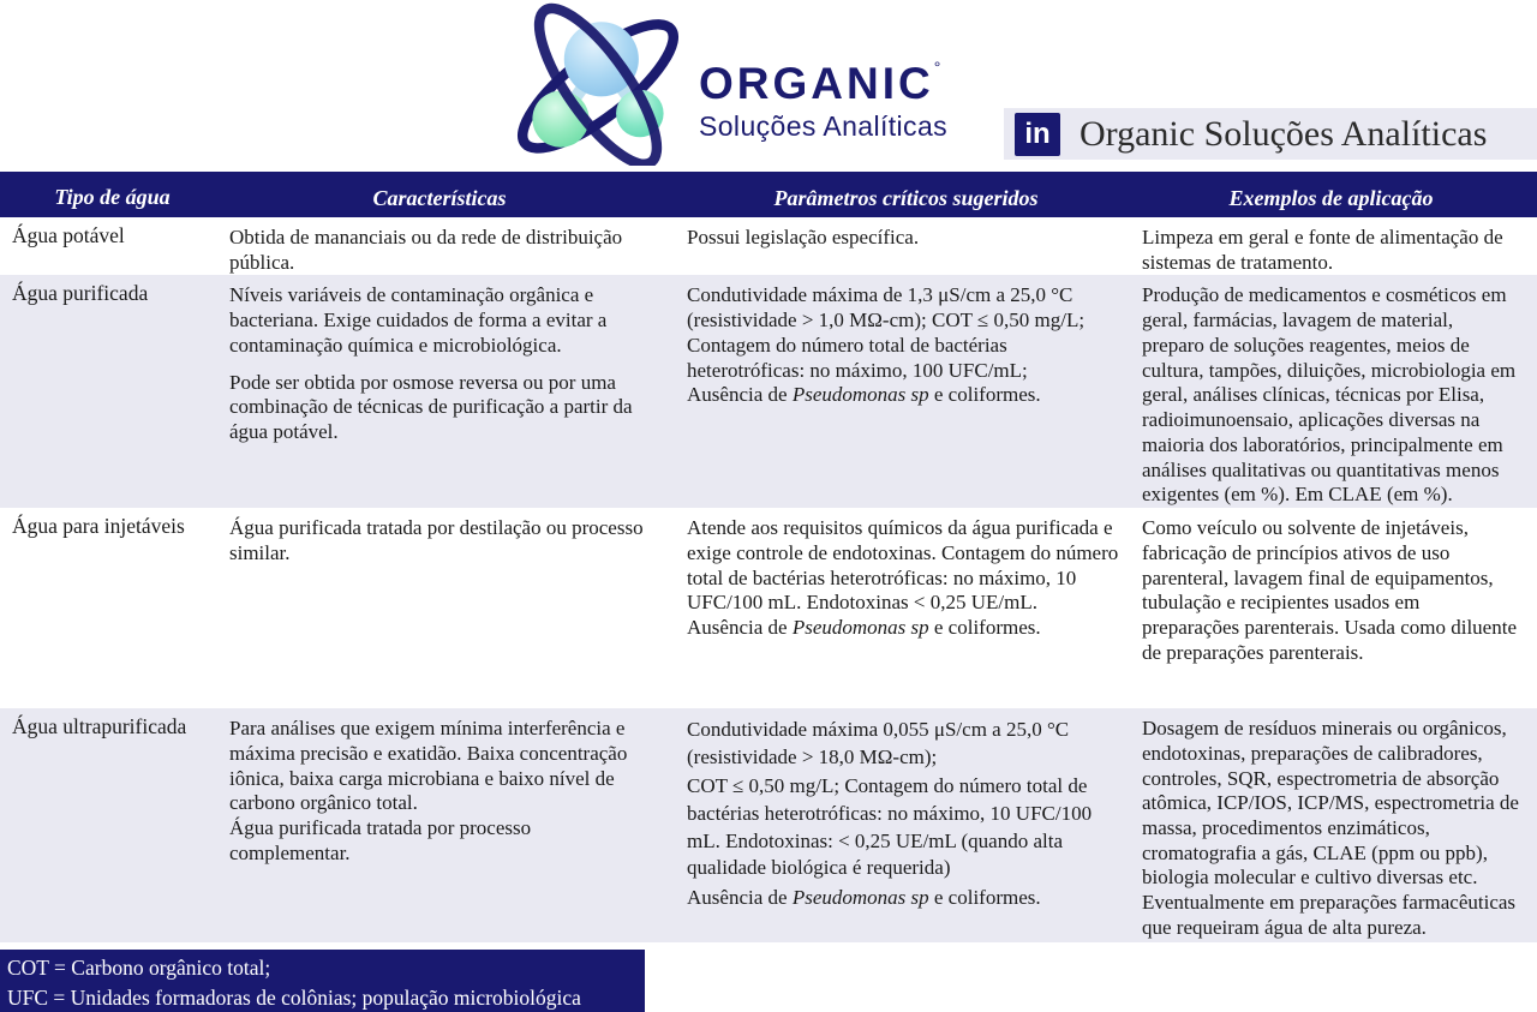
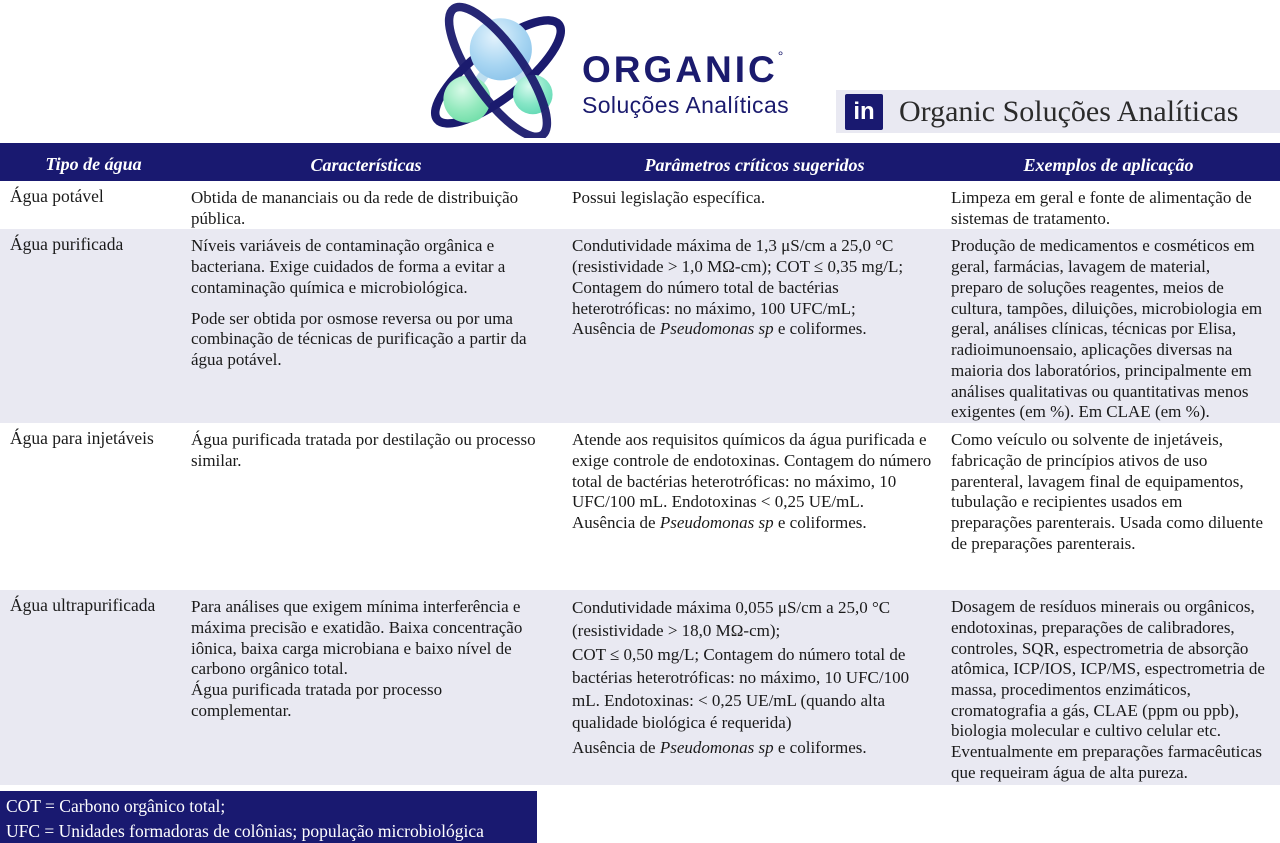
  ORGANIC
  °
  Soluções Analíticas
  in
  Organic Soluções Analíticas
  Tipo de água
  Características
  Parâmetros críticos sugeridos
  Exemplos de aplicação
  Água potável
  Obtida de mananciais ou da rede de distribuição pública.
  Possui legislação específica.
  Limpeza em geral e fonte de alimentação de sistemas de tratamento.
  Água purificada
  Níveis variáveis de contaminação orgânica e bacteriana. Exige cuidados de forma a evitar a contaminação química e microbiológica.
  Pode ser obtida por osmose reversa ou por uma combinação de técnicas de purificação a partir da água potável.
- Condutividade máxima de 1,3 μS/cm a 25,0 °C (resistividade > 1,0 MΩ-cm); COT ≤ 0,50 mg/L; Contagem do número total de bactérias heterotróficas: no máximo, 100 UFC/mL;
+ Condutividade máxima de 1,3 μS/cm a 25,0 °C (resistividade > 1,0 MΩ-cm); COT ≤ 0,35 mg/L; Contagem do número total de bactérias heterotróficas: no máximo, 100 UFC/mL;
  Ausência de Pseudomonas sp e coliformes.
  Produção de medicamentos e cosméticos em geral, farmácias, lavagem de material, preparo de soluções reagentes, meios de cultura, tampões, diluições, microbiologia em geral, análises clínicas, técnicas por Elisa, radioimunoensaio, aplicações diversas na maioria dos laboratórios, principalmente em análises qualitativas ou quantitativas menos exigentes (em %). Em CLAE (em %).
  Água para injetáveis
  Água purificada tratada por destilação ou processo similar.
  Atende aos requisitos químicos da água purificada e exige controle de endotoxinas. Contagem do número total de bactérias heterotróficas: no máximo, 10 UFC/100 mL. Endotoxinas < 0,25 UE/mL.
  Ausência de Pseudomonas sp e coliformes.
  Como veículo ou solvente de injetáveis, fabricação de princípios ativos de uso parenteral, lavagem final de equipamentos, tubulação e recipientes usados em preparações parenterais. Usada como diluente de preparações parenterais.
  Água ultrapurificada
  Para análises que exigem mínima interferência e máxima precisão e exatidão. Baixa concentração iônica, baixa carga microbiana e baixo nível de carbono orgânico total.
  Água purificada tratada por processo complementar.
  Condutividade máxima 0,055 μS/cm a 25,0 °C (resistividade > 18,0 MΩ-cm);
  COT ≤ 0,50 mg/L; Contagem do número total de bactérias heterotróficas: no máximo, 10 UFC/100 mL. Endotoxinas: < 0,25 UE/mL (quando alta qualidade biológica é requerida)
  Ausência de Pseudomonas sp e coliformes.
- Dosagem de resíduos minerais ou orgânicos, endotoxinas, preparações de calibradores, controles, SQR, espectrometria de absorção atômica, ICP/IOS, ICP/MS, espectrometria de massa, procedimentos enzimáticos, cromatografia a gás, CLAE (ppm ou ppb), biologia molecular e cultivo diversas etc. Eventualmente em preparações farmacêuticas que requeiram água de alta pureza.
+ Dosagem de resíduos minerais ou orgânicos, endotoxinas, preparações de calibradores, controles, SQR, espectrometria de absorção atômica, ICP/IOS, ICP/MS, espectrometria de massa, procedimentos enzimáticos, cromatografia a gás, CLAE (ppm ou ppb), biologia molecular e cultivo celular etc. Eventualmente em preparações farmacêuticas que requeiram água de alta pureza.
  COT = Carbono orgânico total;
  UFC = Unidades formadoras de colônias; população microbiológica
